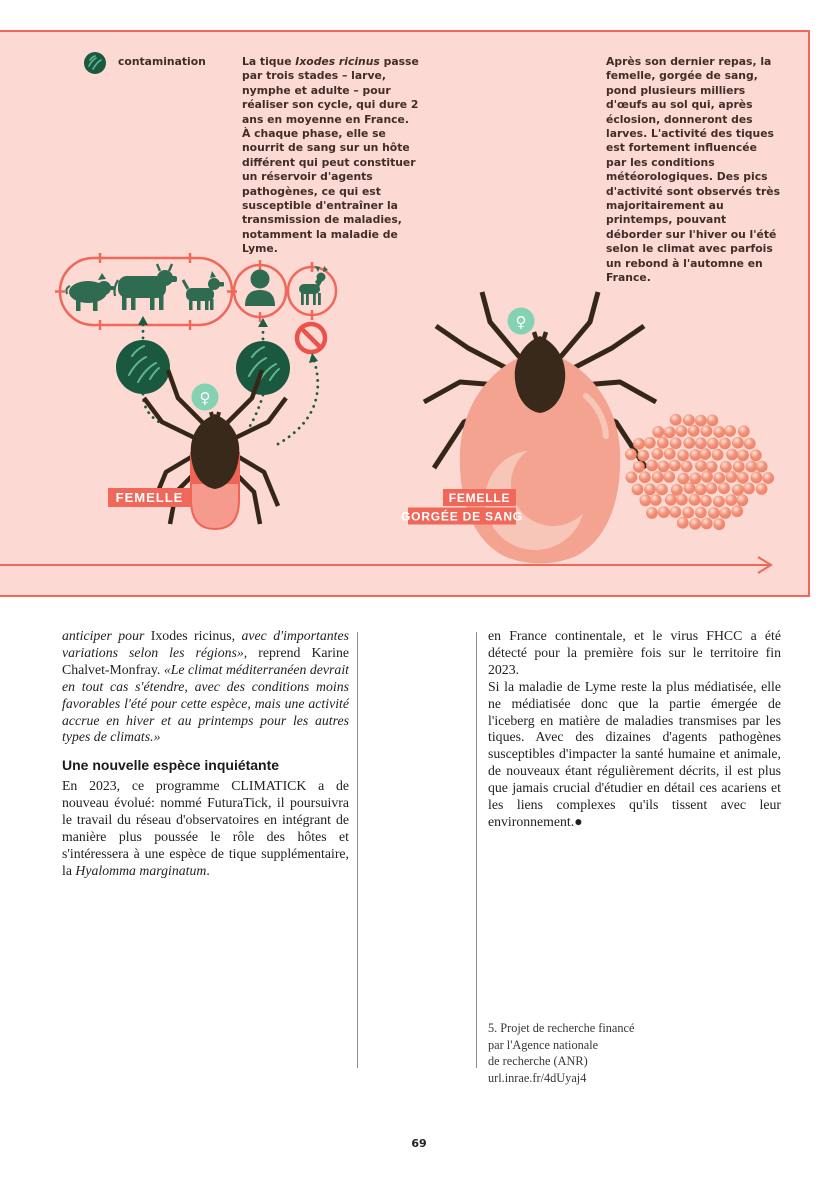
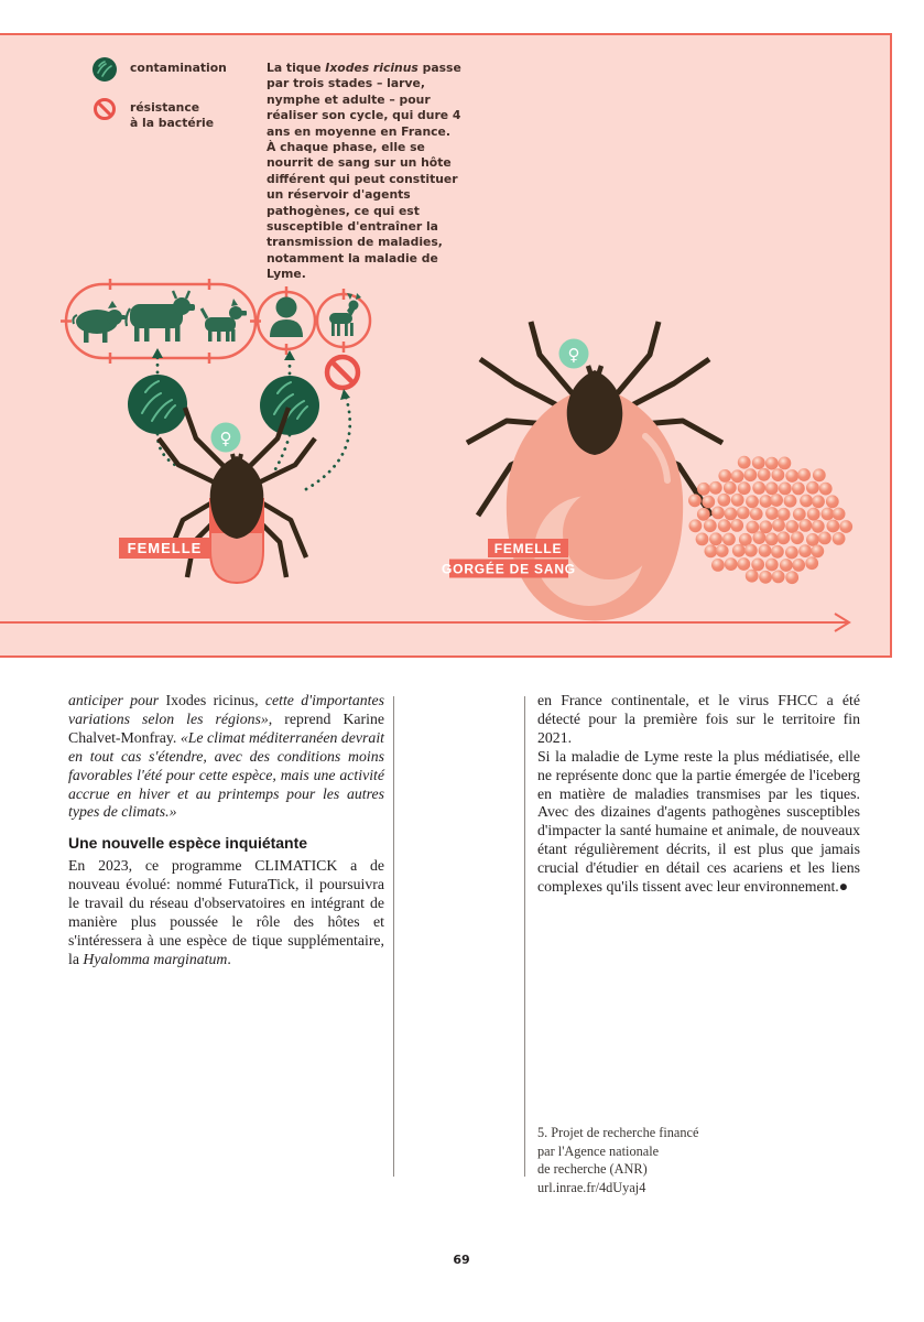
  contamination
+ résistance
+ à la bactérie
- La tique Ixodes ricinus passe par trois stades – larve, nymphe et adulte – pour réaliser son cycle, qui dure 2 ans en moyenne en France. À chaque phase, elle se nourrit de sang sur un hôte différent qui peut constituer un réservoir d'agents pathogènes, ce qui est susceptible d'entraîner la transmission de maladies, notamment la maladie de Lyme.
+ La tique Ixodes ricinus passe par trois stades – larve, nymphe et adulte – pour réaliser son cycle, qui dure 4 ans en moyenne en France. À chaque phase, elle se nourrit de sang sur un hôte différent qui peut constituer un réservoir d'agents pathogènes, ce qui est susceptible d'entraîner la transmission de maladies, notamment la maladie de Lyme.
- Après son dernier repas, la femelle, gorgée de sang, pond plusieurs milliers d'œufs au sol qui, après éclosion, donneront des larves. L'activité des tiques est fortement influencée par les conditions météorologiques. Des pics d'activité sont observés très majoritairement au printemps, pouvant déborder sur l'hiver ou l'été selon le climat avec parfois un rebond à l'automne en France.
  ♀
  ♀
  FEMELLE
  FEMELLE
  GORGÉE DE SANG
- anticiper pour Ixodes ricinus, avec d'importantes variations selon les régions», reprend Karine Chalvet-Monfray. «Le climat méditerranéen devrait en tout cas s'étendre, avec des conditions moins favorables l'été pour cette espèce, mais une activité accrue en hiver et au printemps pour les autres types de climats.»
+ anticiper pour Ixodes ricinus, cette d'importantes variations selon les régions», reprend Karine Chalvet-Monfray. «Le climat méditerranéen devrait en tout cas s'étendre, avec des conditions moins favorables l'été pour cette espèce, mais une activité accrue en hiver et au printemps pour les autres types de climats.»
  Une nouvelle espèce inquiétante
  En 2023, ce programme CLIMATICK a de nouveau évolué: nommé FuturaTick, il poursuivra le travail du réseau d'observatoires en intégrant de manière plus poussée le rôle des hôtes et s'intéressera à une espèce de tique supplémentaire, la Hyalomma marginatum.
- en France continentale, et le virus FHCC a été détecté pour la première fois sur le territoire fin 2023.
+ en France continentale, et le virus FHCC a été détecté pour la première fois sur le territoire fin 2021.
- Si la maladie de Lyme reste la plus médiatisée, elle ne médiatisée donc que la partie émergée de l'iceberg en matière de maladies transmises par les tiques. Avec des dizaines d'agents pathogènes susceptibles d'impacter la santé humaine et animale, de nouveaux étant régulièrement décrits, il est plus que jamais crucial d'étudier en détail ces acariens et les liens complexes qu'ils tissent avec leur environnement.●
+ Si la maladie de Lyme reste la plus médiatisée, elle ne représente donc que la partie émergée de l'iceberg en matière de maladies transmises par les tiques. Avec des dizaines d'agents pathogènes susceptibles d'impacter la santé humaine et animale, de nouveaux étant régulièrement décrits, il est plus que jamais crucial d'étudier en détail ces acariens et les liens complexes qu'ils tissent avec leur environnement.●
  5. Projet de recherche financé
  par l'Agence nationale
  de recherche (ANR)
  url.inrae.fr/4dUyaj4
  69
